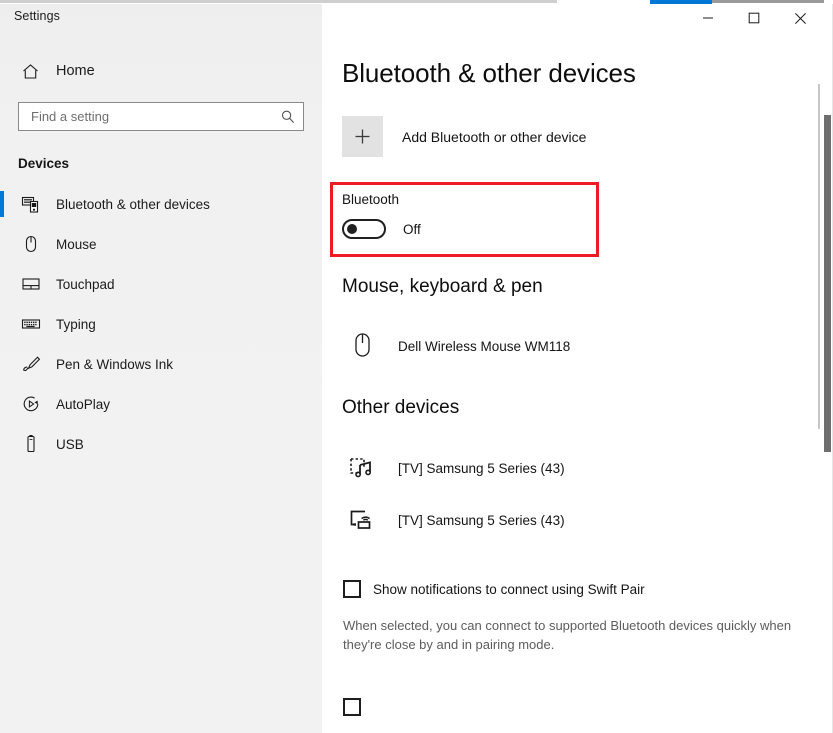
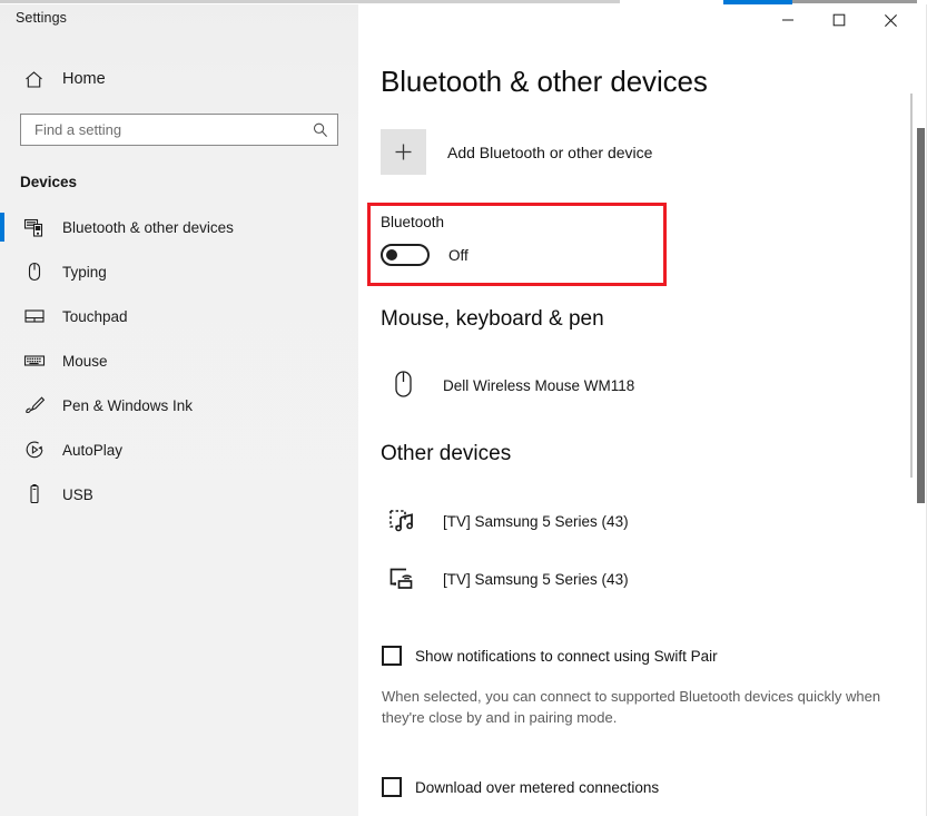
  Home
  Find a setting
  Devices
  Bluetooth & other devices
- Mouse
+ Typing
  Touchpad
- Typing
+ Mouse
  Pen & Windows Ink
  AutoPlay
  USB
  Bluetooth & other devices
  Add Bluetooth or other device
  Bluetooth
  Off
  Mouse, keyboard & pen
  Dell Wireless Mouse WM118
  Other devices
  [TV] Samsung 5 Series (43)
  [TV] Samsung 5 Series (43)
  Show notifications to connect using Swift Pair
  When selected, you can connect to supported Bluetooth devices quickly when they're close by and in pairing mode.
+ Download over metered connections
  Settings
